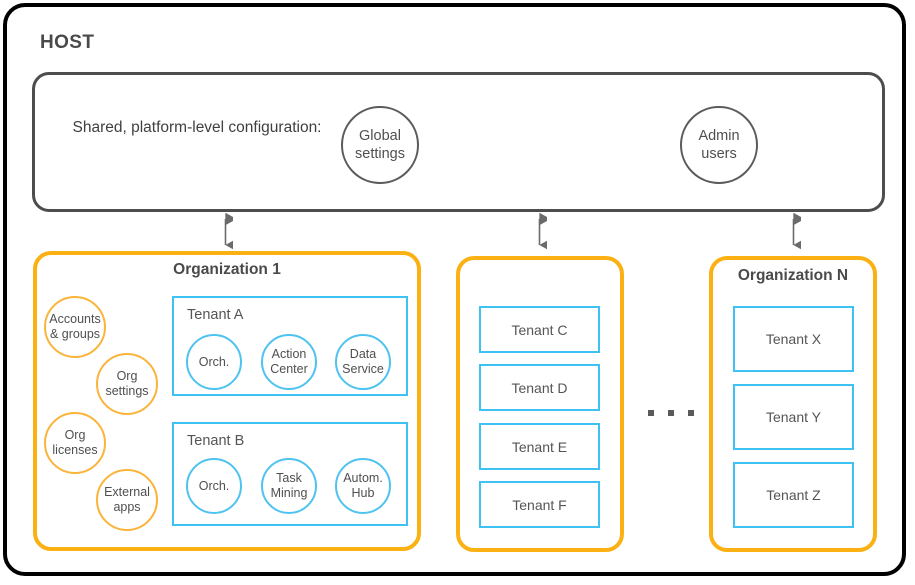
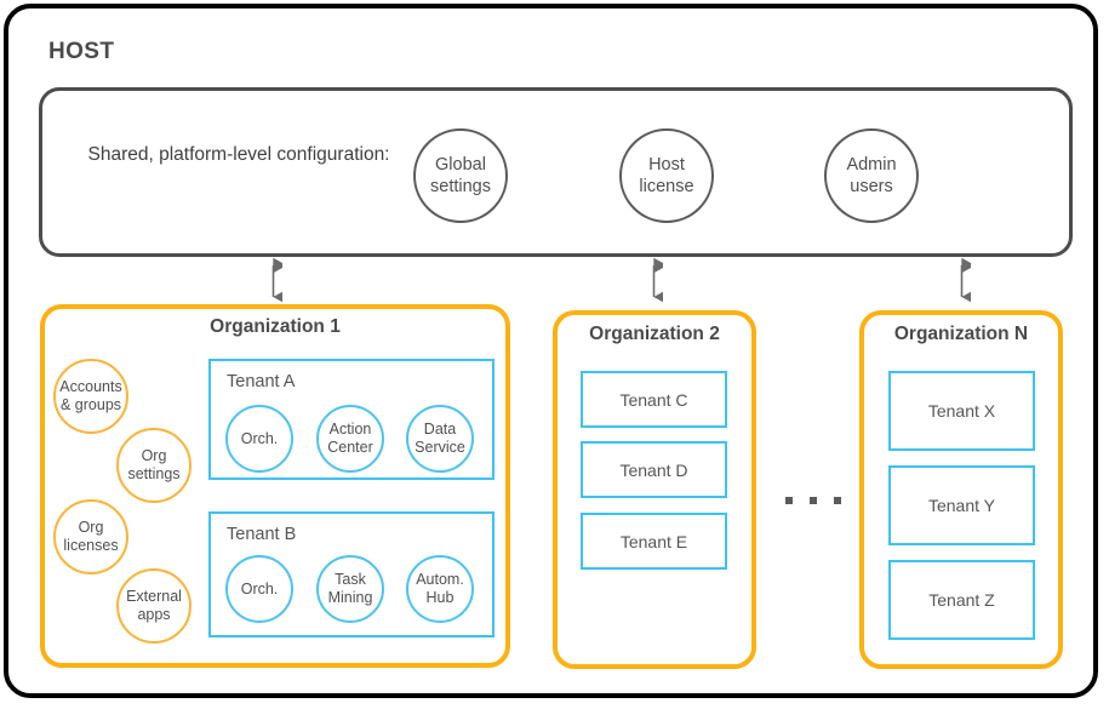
  HOST
  Shared, platform-level configuration:
  Global settings
+ Host license
  Admin users
  Organization 1
  Accounts & groups
  Org settings
  Org licenses
  External apps
  Tenant A
  Orch.
  Action Center
  Data Service
  Tenant B
  Orch.
  Task Mining
  Autom. Hub
+ Organization 2
  Tenant C
  Tenant D
  Tenant E
- Tenant F
  Organization N
  Tenant X
  Tenant Y
  Tenant Z
